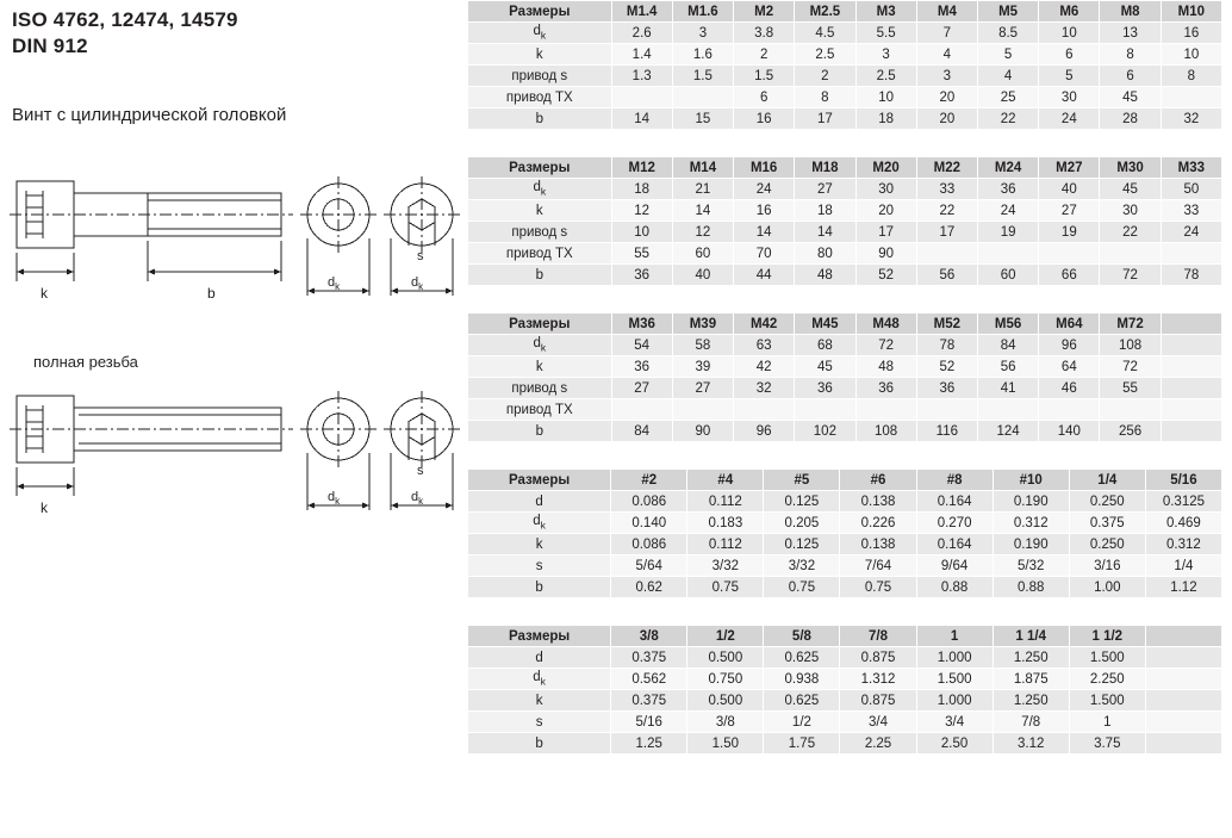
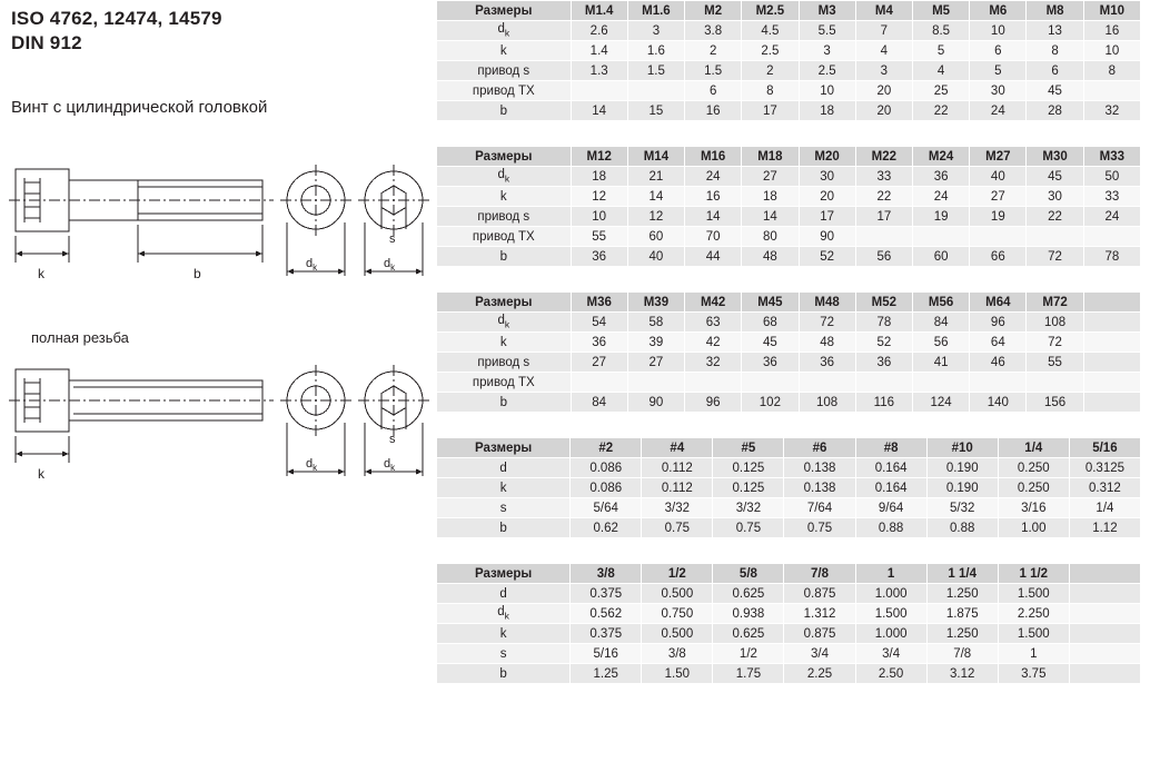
  ISO 4762, 12474, 14579
  DIN 912
  Винт с цилиндрической головкой
  k
  b
  s
  dk
  dk
  полная резьба
  k
  s
  dk
  dk
  Размеры	M1.4	M1.6	M2	M2.5	M3	M4	M5	M6	M8	M10
  dk	2.6	3	3.8	4.5	5.5	7	8.5	10	13	16
  k	1.4	1.6	2	2.5	3	4	5	6	8	10
  привод s	1.3	1.5	1.5	2	2.5	3	4	5	6	8
  привод TX			6	8	10	20	25	30	45
  b	14	15	16	17	18	20	22	24	28	32
  Размеры	M12	M14	M16	M18	M20	M22	M24	M27	M30	M33
  dk	18	21	24	27	30	33	36	40	45	50
  k	12	14	16	18	20	22	24	27	30	33
  привод s	10	12	14	14	17	17	19	19	22	24
  привод TX	55	60	70	80	90
  b	36	40	44	48	52	56	60	66	72	78
  Размеры	M36	M39	M42	M45	M48	M52	M56	M64	M72
  dk	54	58	63	68	72	78	84	96	108
  k	36	39	42	45	48	52	56	64	72
  привод s	27	27	32	36	36	36	41	46	55
  привод TX
- b	84	90	96	102	108	116	124	140	256
+ b	84	90	96	102	108	116	124	140	156
  Размеры	#2	#4	#5	#6	#8	#10	1/4	5/16
  d	0.086	0.112	0.125	0.138	0.164	0.190	0.250	0.3125
- dk	0.140	0.183	0.205	0.226	0.270	0.312	0.375	0.469
  k	0.086	0.112	0.125	0.138	0.164	0.190	0.250	0.312
  s	5/64	3/32	3/32	7/64	9/64	5/32	3/16	1/4
  b	0.62	0.75	0.75	0.75	0.88	0.88	1.00	1.12
  Размеры	3/8	1/2	5/8	7/8	1	1 1/4	1 1/2
  d	0.375	0.500	0.625	0.875	1.000	1.250	1.500
  dk	0.562	0.750	0.938	1.312	1.500	1.875	2.250
  k	0.375	0.500	0.625	0.875	1.000	1.250	1.500
  s	5/16	3/8	1/2	3/4	3/4	7/8	1
  b	1.25	1.50	1.75	2.25	2.50	3.12	3.75
